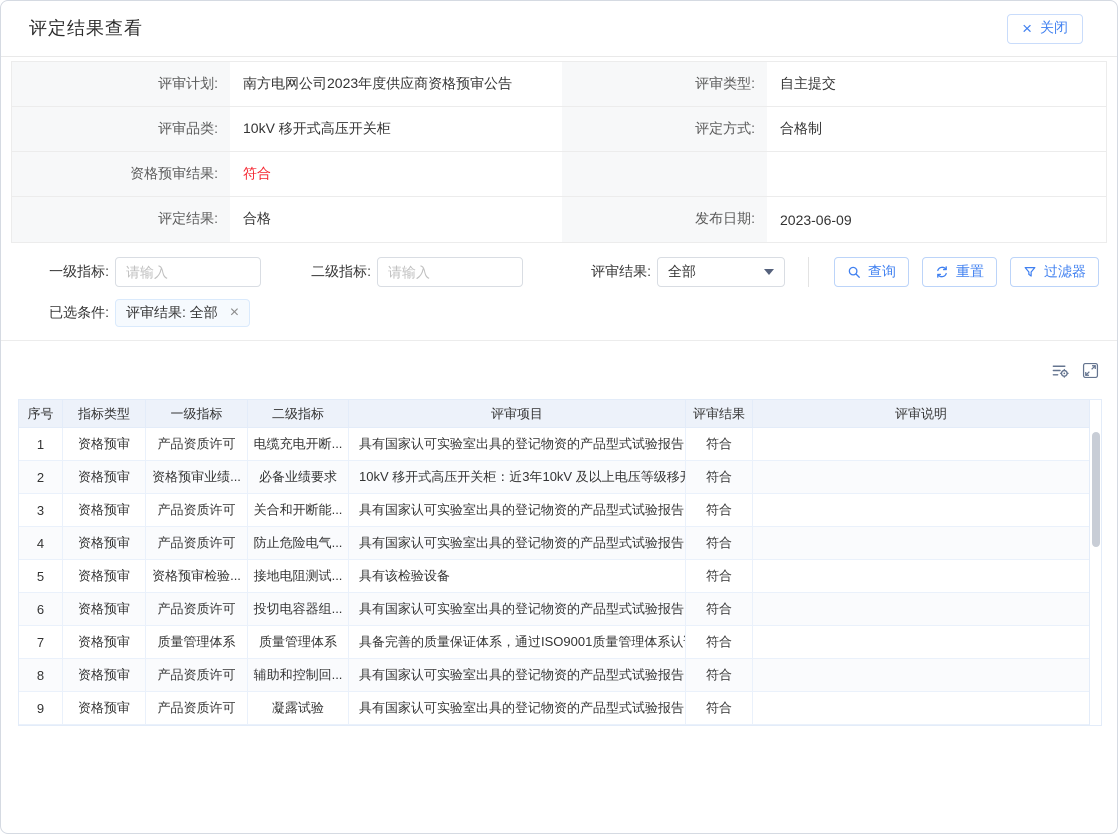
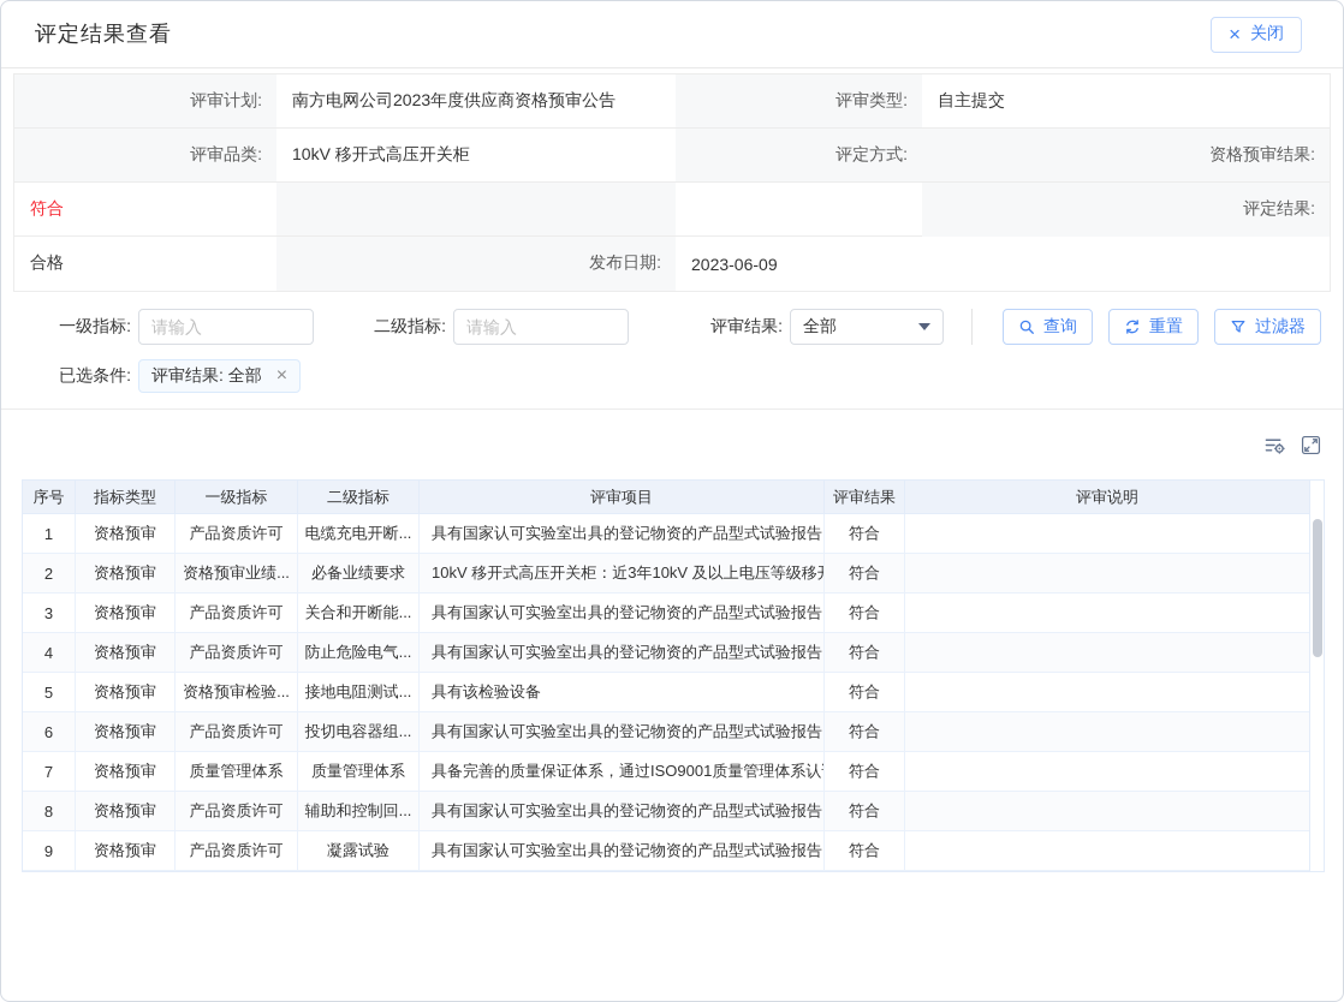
  评定结果查看
  ×
  关闭
  评审计划:
  南方电网公司2023年度供应商资格预审公告
  评审类型:
  自主提交
  评审品类:
  10kV 移开式高压开关柜
  评定方式:
- 合格制
  资格预审结果:
  符合
  评定结果:
  合格
  发布日期:
  2023-06-09
  一级指标:
  请输入
  二级指标:
  请输入
  评审结果:
  全部
  查询
  重置
  过滤器
  已选条件:
  评审结果: 全部
  ×
  序号
  指标类型
  一级指标
  二级指标
  评审项目
  评审结果
  评审说明
  1
  资格预审
  产品资质许可
  电缆充电开断...
  具有国家认可实验室出具的登记物资的产品型式试验报告
  符合
  2
  资格预审
  资格预审业绩...
  必备业绩要求
  10kV 移开式高压开关柜：近3年10kV 及以上电压等级移
  符合
  3
  资格预审
  产品资质许可
  关合和开断能...
  具有国家认可实验室出具的登记物资的产品型式试验报告
  符合
  4
  资格预审
  产品资质许可
  防止危险电气...
  具有国家认可实验室出具的登记物资的产品型式试验报告
  符合
  5
  资格预审
  资格预审检验...
  接地电阻测试...
  具有该检验设备
  符合
  6
  资格预审
  产品资质许可
  投切电容器组...
  具有国家认可实验室出具的登记物资的产品型式试验报告
  符合
  7
  资格预审
  质量管理体系
  质量管理体系
  具备完善的质量保证体系，通过ISO9001质量管理体系认
  符合
  8
  资格预审
  产品资质许可
  辅助和控制回...
  具有国家认可实验室出具的登记物资的产品型式试验报告
  符合
  9
  资格预审
  产品资质许可
  凝露试验
  具有国家认可实验室出具的登记物资的产品型式试验报告
  符合
